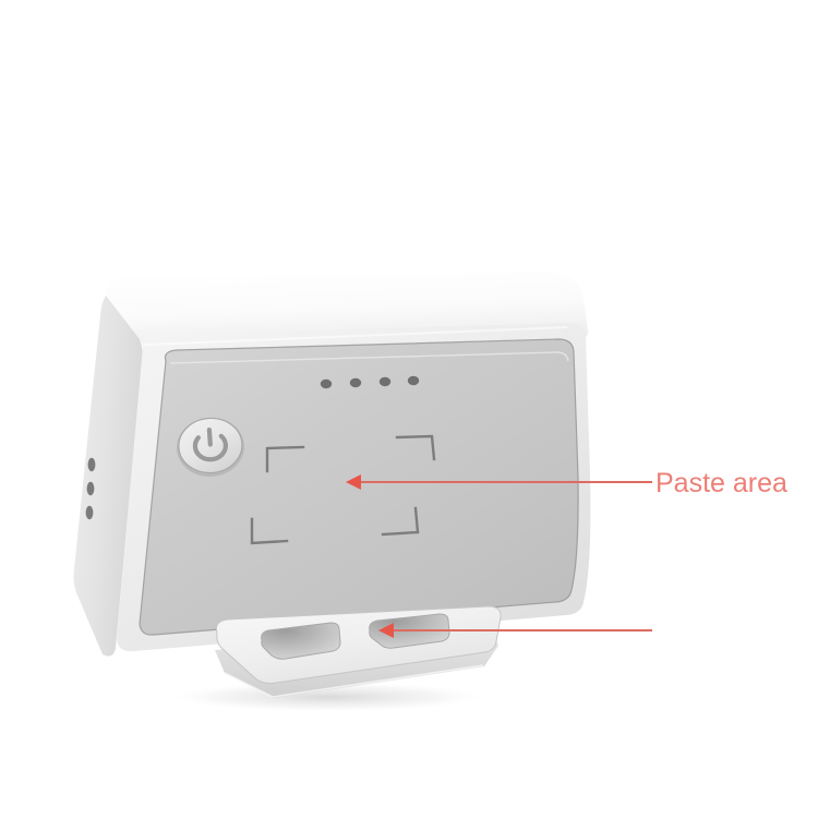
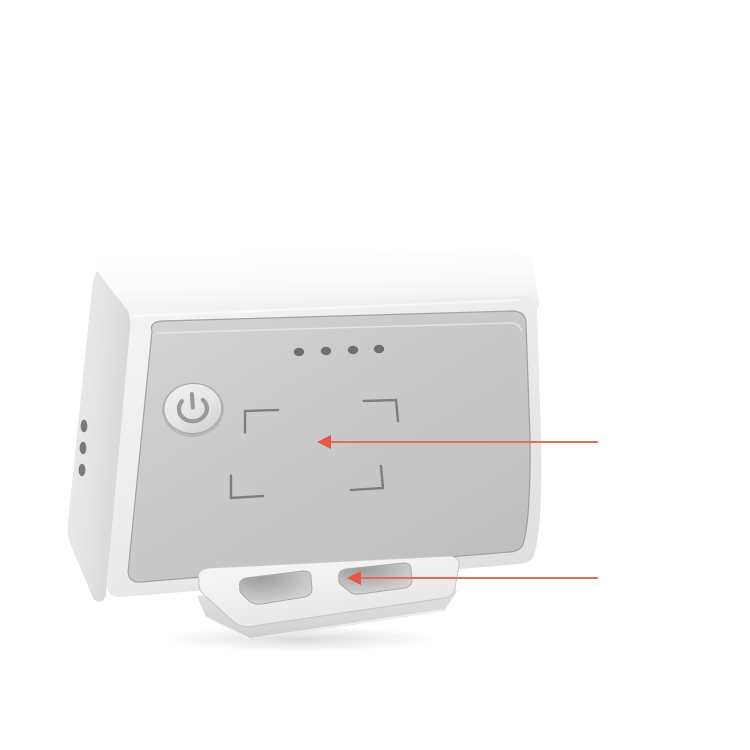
- Paste area
